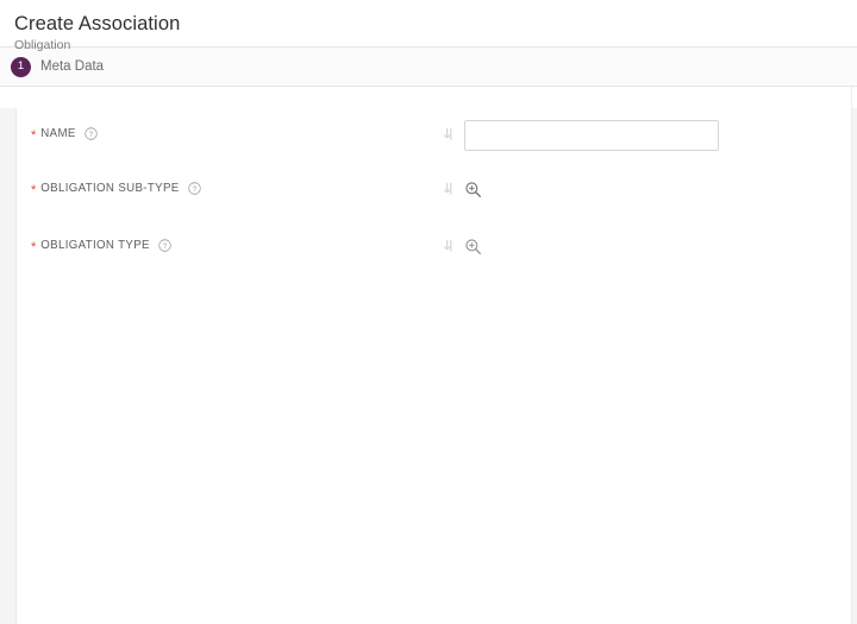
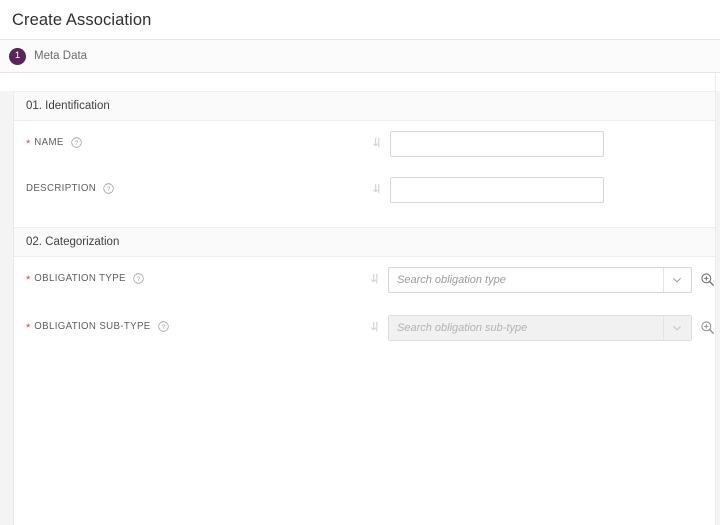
  Create Association
- Obligation
  1
  Meta Data
+ 01. Identification
  *
  NAME
+ DESCRIPTION
+ 02. Categorization
  *
- OBLIGATION SUB-TYPE
+ OBLIGATION TYPE
+ Search obligation type
  *
- OBLIGATION TYPE
+ OBLIGATION SUB-TYPE
+ Search obligation sub-type
